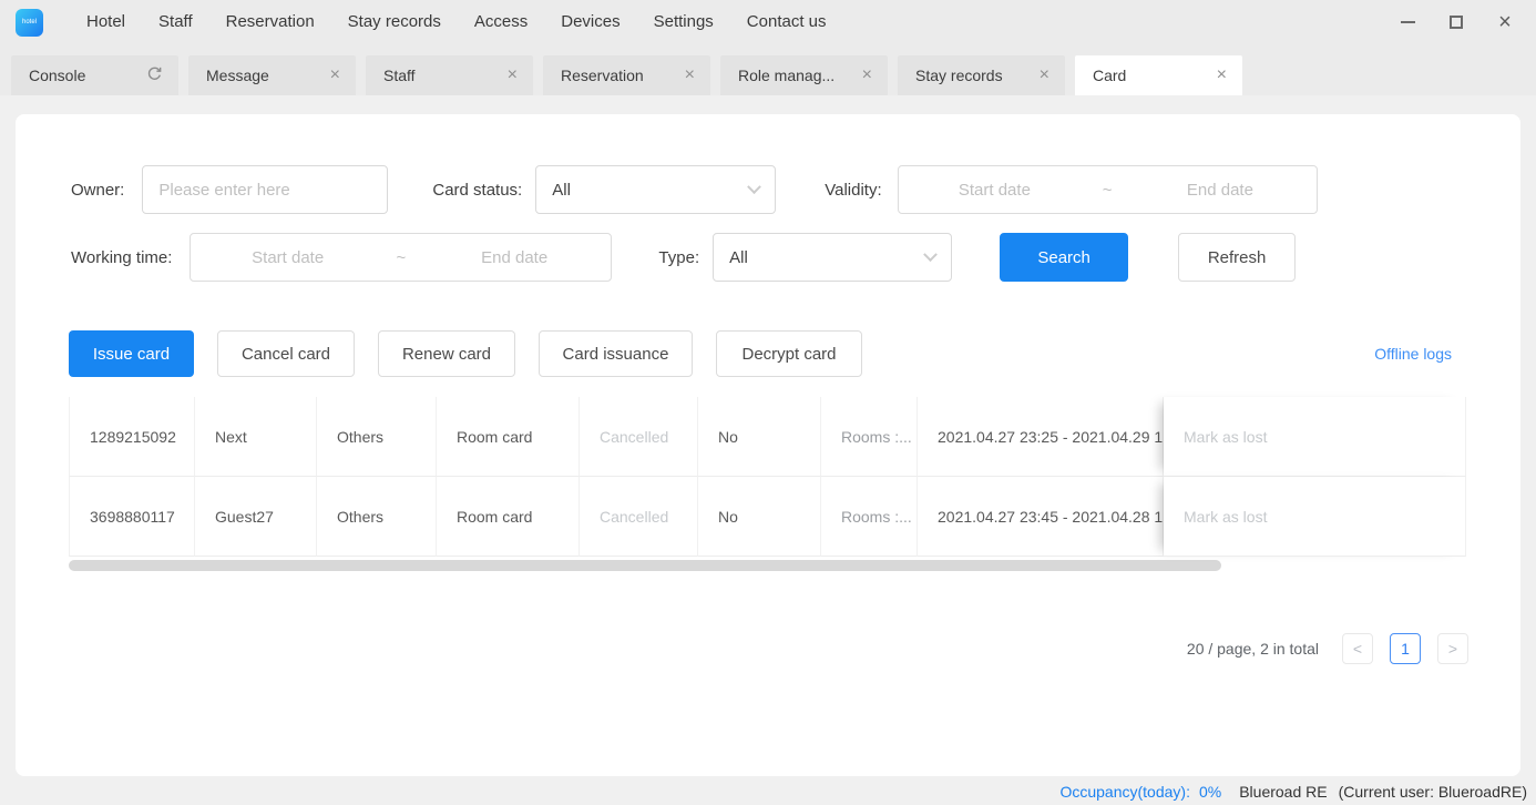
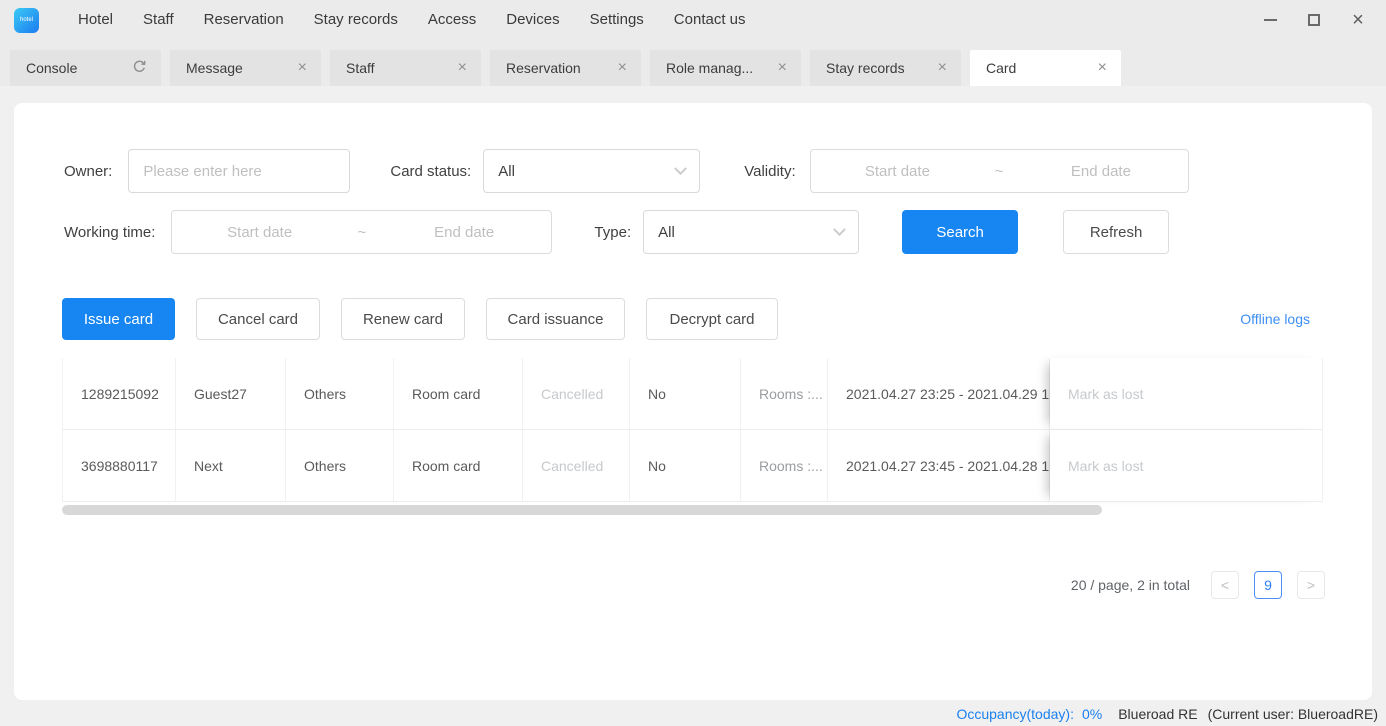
  Hotel
  Staff
  Reservation
  Stay records
  Access
  Devices
  Settings
  Contact us
  ×
  Console
  Message
  ×
  Staff
  ×
  Reservation
  ×
  Role manag...
  ×
  Stay records
  ×
  Card
  ×
  Owner:
  Please enter here
  Card status:
  All
  Validity:
  Start date
  ~
  End date
  Working time:
  Start date
  ~
  End date
  Type:
  All
  Search
  Refresh
  Issue card
  Cancel card
  Renew card
  Card issuance
  Decrypt card
  Offline logs
  1289215092
- Next
+ Guest27
  Others
  Room card
  Cancelled
  No
  Rooms :...
  2021.04.27 23:25 - 2021.04.29 1
  Mark as lost
  3698880117
- Guest27
+ Next
  Others
  Room card
  Cancelled
  No
  Rooms :...
  2021.04.27 23:45 - 2021.04.28 1
  Mark as lost
  20 / page, 2 in total
  <
- 1
+ 9
  >
  Occupancy(today):
  0%
  Blueroad RE
  (Current user: BlueroadRE)
